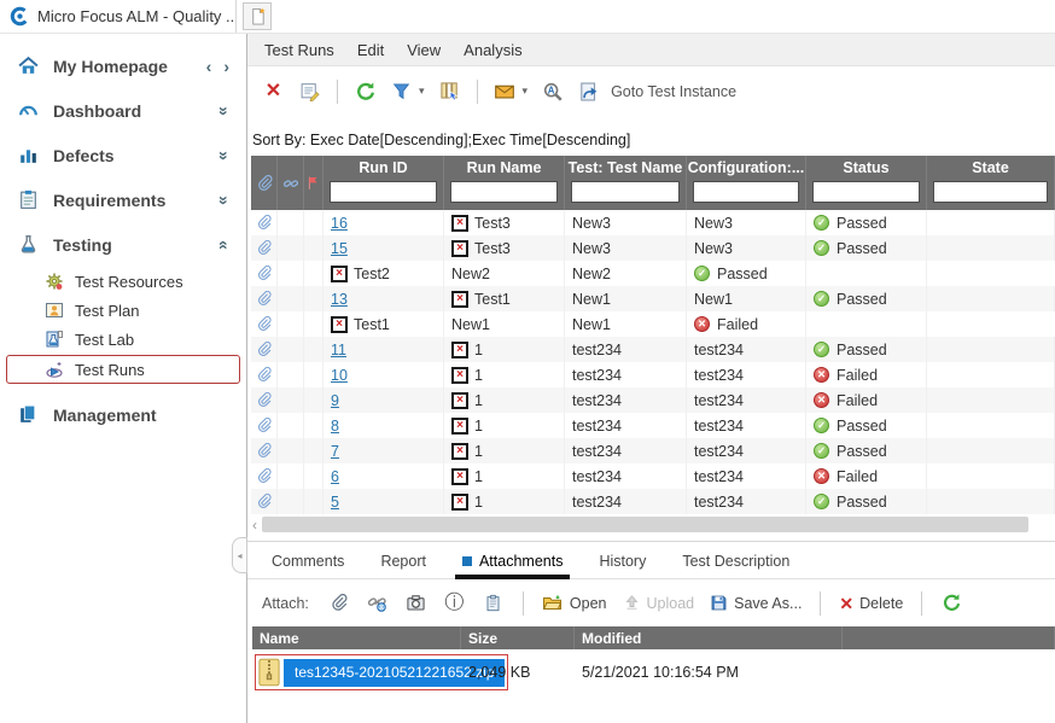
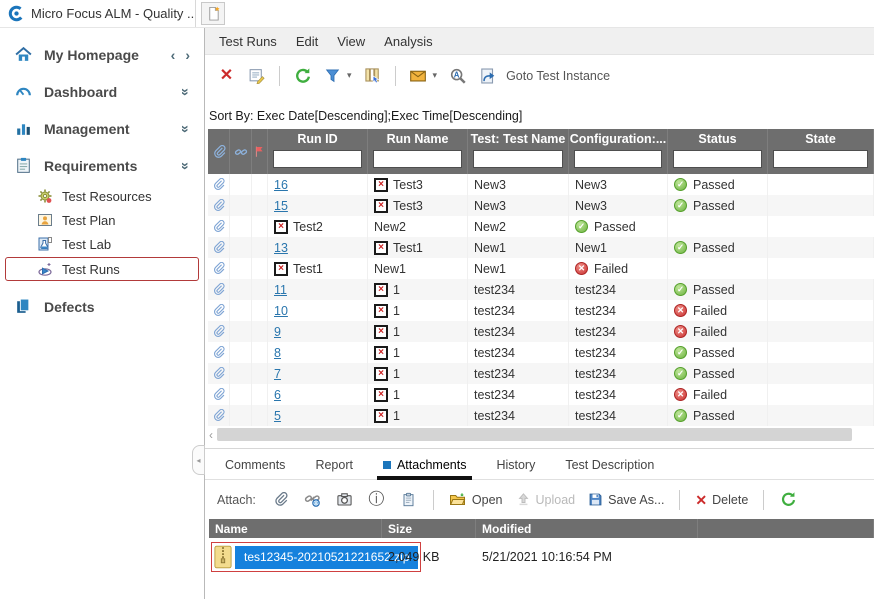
  Micro Focus ALM - Quality ..
  My Homepage
  ‹
  ›
  Dashboard
- Defects
+ Management
  Requirements
- Testing
  Test Resources
  Test Plan
  Test Lab
  Test Runs
- Management
+ Defects
  ◂
  Test Runs
  Edit
  View
  Analysis
  ✕
  ▾
  ▾
  A
  Goto Test Instance
  Sort By: Exec Date[Descending];Exec Time[Descending]
  Run ID
  Run Name
  Test: Test Name
  Configuration:...
  Status
  State
  16
  ×
  Test3
  New3
  New3
  ✓
  Passed
  15
  ×
  Test3
  New3
  New3
  ✓
  Passed
  ×
  Test2
  New2
  New2
  ✓
  Passed
  13
  ×
  Test1
  New1
  New1
  ✓
  Passed
  ×
  Test1
  New1
  New1
  ✕
  Failed
  11
  ×
  1
  test234
  test234
  ✓
  Passed
  10
  ×
  1
  test234
  test234
  ✕
  Failed
  9
  ×
  1
  test234
  test234
  ✕
  Failed
  8
  ×
  1
  test234
  test234
  ✓
  Passed
  7
  ×
  1
  test234
  test234
  ✓
  Passed
  6
  ×
  1
  test234
  test234
  ✕
  Failed
  5
  ×
  1
  test234
  test234
  ✓
  Passed
  ‹
  Comments
  Report
  Attachments
  History
  Test Description
  Attach:
  ⓘ
  Open
  Upload
  Save As...
  ✕
  Delete
  Name
  Size
  Modified
  tes12345-20210521221652.zip
  2,049 KB
  5/21/2021 10:16:54 PM
